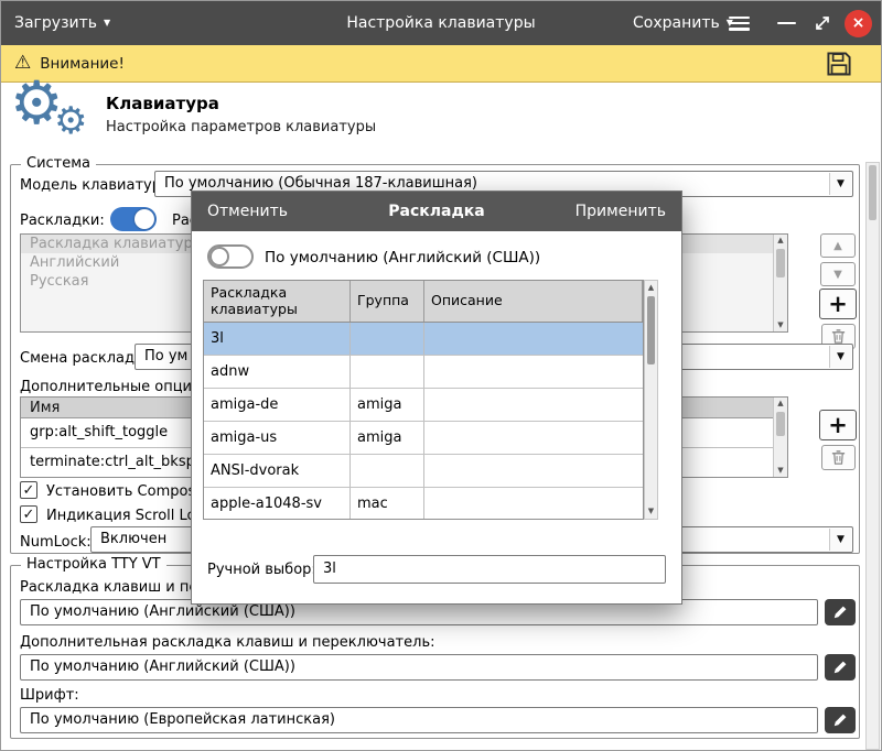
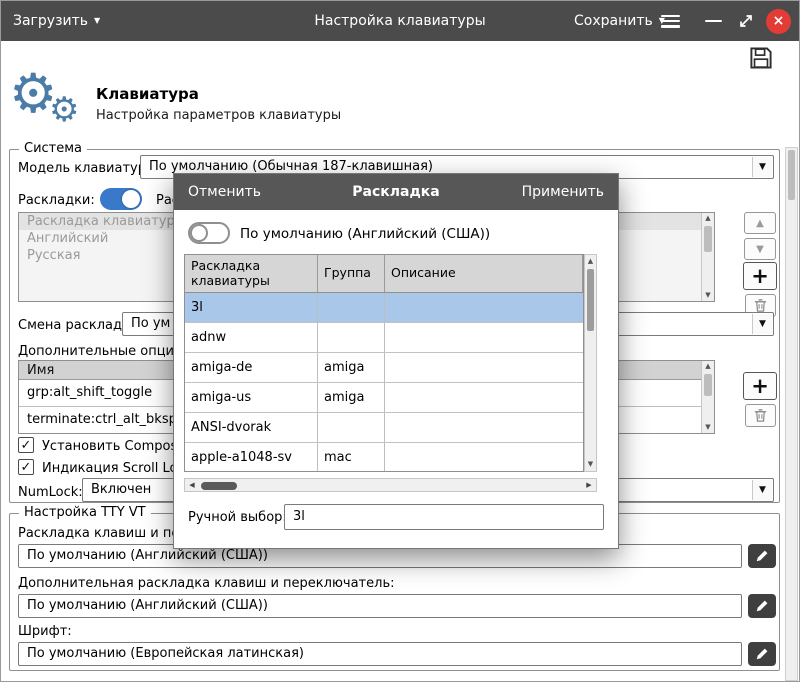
  Загрузить
  ▼
  Настройка клавиатуры
  Сохранить
  ×
- ⚠
- Внимание!
  ⚙
  ⚙
  Клавиатура
  Настройка параметров клавиатуры
  Система
  Модель клавиату
  По умолчанию (Обычная 187-клавишная)
  ▼
  Раскладки:
  Раскладка клавиатур
  Английский
  Русская
  ▲
  ▼
  ▲
  ▼
  +
  Смена расклад
  По ум
  ▼
  Дополнительные опци
  Имя
  grp:alt_shift_toggle
  terminate:ctrl_alt_bks
  ▲
  ▼
  +
  ✓
  Установить Compo
  ✓
  Индикация Scroll L
  NumLock:
  Включен
  ▼
  Настройка TTY VT
  Раскладка клавиш и п
  По умолчанию (Английский (США))
  Дополнительная раскладка клавиш и переключатель:
  По умолчанию (Английский (США))
  Шрифт:
  По умолчанию (Европейская латинская)
  Отменить
  Раскладка
  Применить
  По умолчанию (Английский (США))
  Раскладка клавиатуры
  Группа
  Описание
  3l
  adnw
  amiga-de
  amiga
  amiga-us
  amiga
  ANSI-dvorak
  apple-a1048-sv
  mac
  ▲
  ▼
+ ◀
+ ▶
  Ручной выбор
  3l
